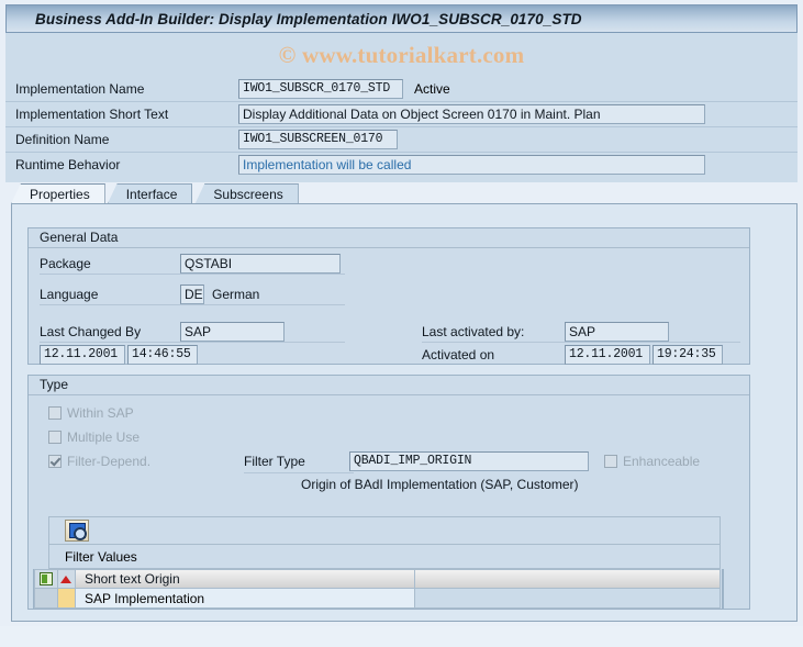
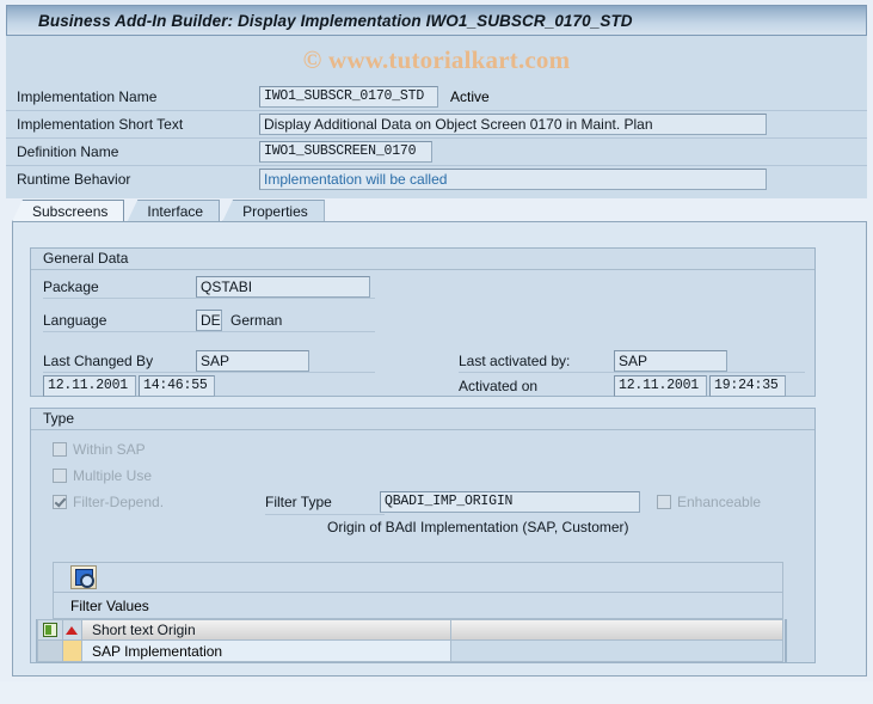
  Business Add-In Builder: Display Implementation IWO1_SUBSCR_0170_STD
  © www.tutorialkart.com
  Implementation Name
  IWO1_SUBSCR_0170_STD
  Active
  Implementation Short Text
  Display Additional Data on Object Screen 0170 in Maint. Plan
  Definition Name
  IWO1_SUBSCREEN_0170
  Runtime Behavior
  Implementation will be called
- Properties
+ Subscreens
  Interface
- Subscreens
+ Properties
  General Data
  Package
  QSTABI
  Language
  DE
  German
  Last Changed By
  SAP
  12.11.2001
  14:46:55
  Last activated by:
  SAP
  Activated on
  12.11.2001
  19:24:35
  Type
  Within SAP
  Multiple Use
  Filter-Depend.
  Filter Type
  QBADI_IMP_ORIGIN
  Enhanceable
  Origin of BAdI Implementation (SAP, Customer)
  Filter Values
  Short text Origin
  SAP Implementation
